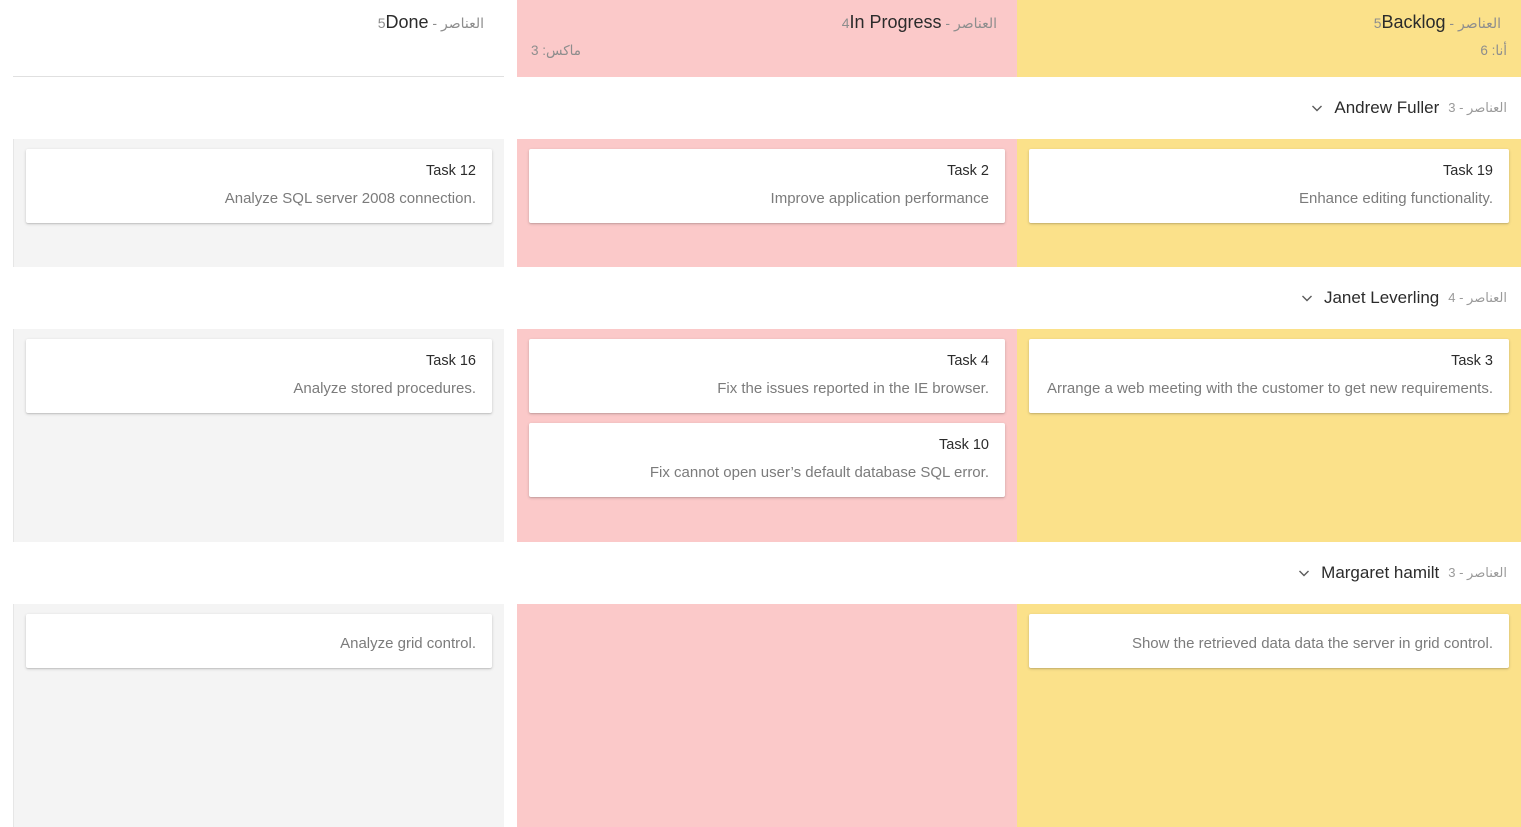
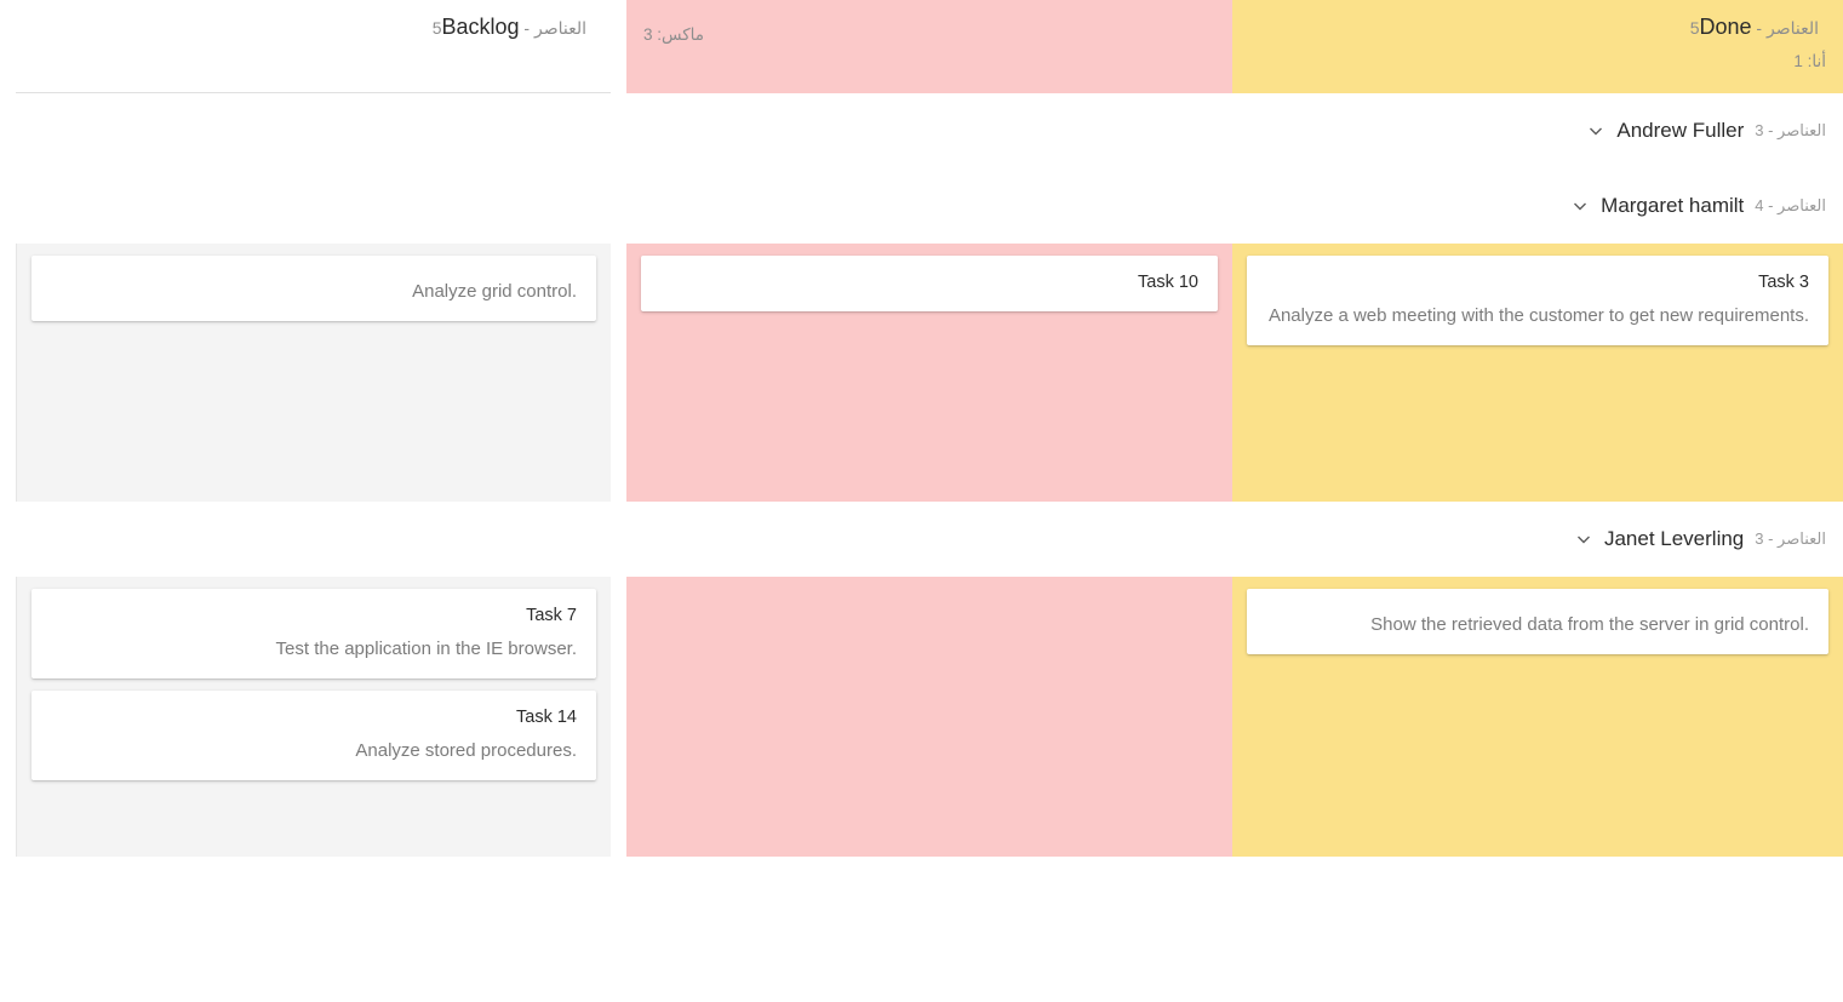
- العناصر - 5Backlog
+ العناصر - 5Done
- أنا: 6
+ أنا: 1
- العناصر - 4In Progress
  ماكس: 3
- العناصر - 5Done
+ العناصر - 5Backlog
  العناصر - 3
  Andrew Fuller
- Task 19
- Enhance editing functionality.
- Task 2
- Improve application performance
- Task 12
- Analyze SQL server 2008 connection.
  العناصر - 4
- Janet Leverling
+ Margaret hamilt
  Task 3
- Arrange a web meeting with the customer to get new requirements.
+ Analyze a web meeting with the customer to get new requirements.
- Task 4
- Fix the issues reported in the IE browser.
  Task 10
- Fix cannot open user’s default database SQL error.
- Task 16
- Analyze stored procedures.
+ Analyze grid control.
  العناصر - 3
- Margaret hamilt
+ Janet Leverling
- Show the retrieved data data the server in grid control.
+ Show the retrieved data from the server in grid control.
+ Task 7
+ Test the application in the IE browser.
+ Task 14
- Analyze grid control.
+ Analyze stored procedures.
